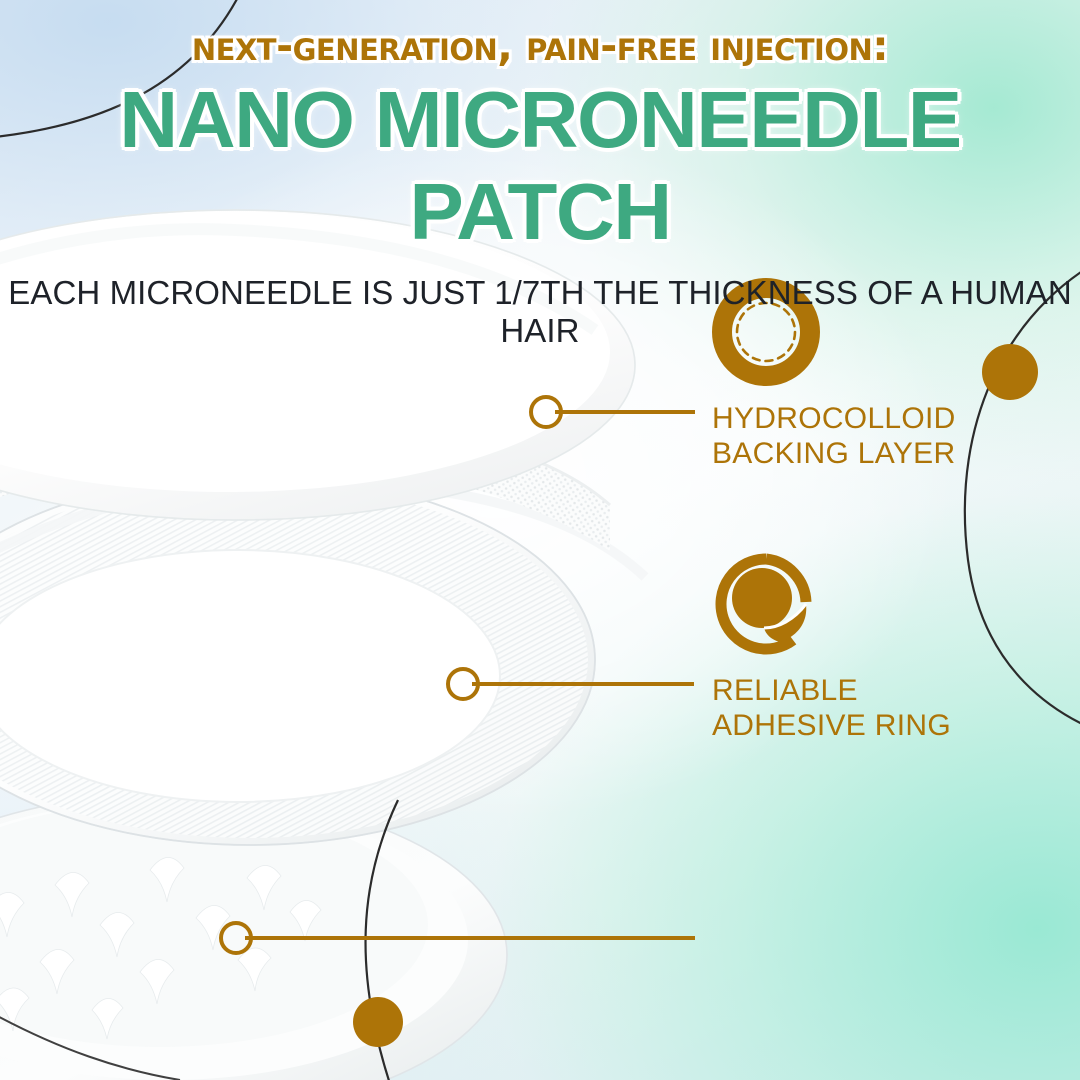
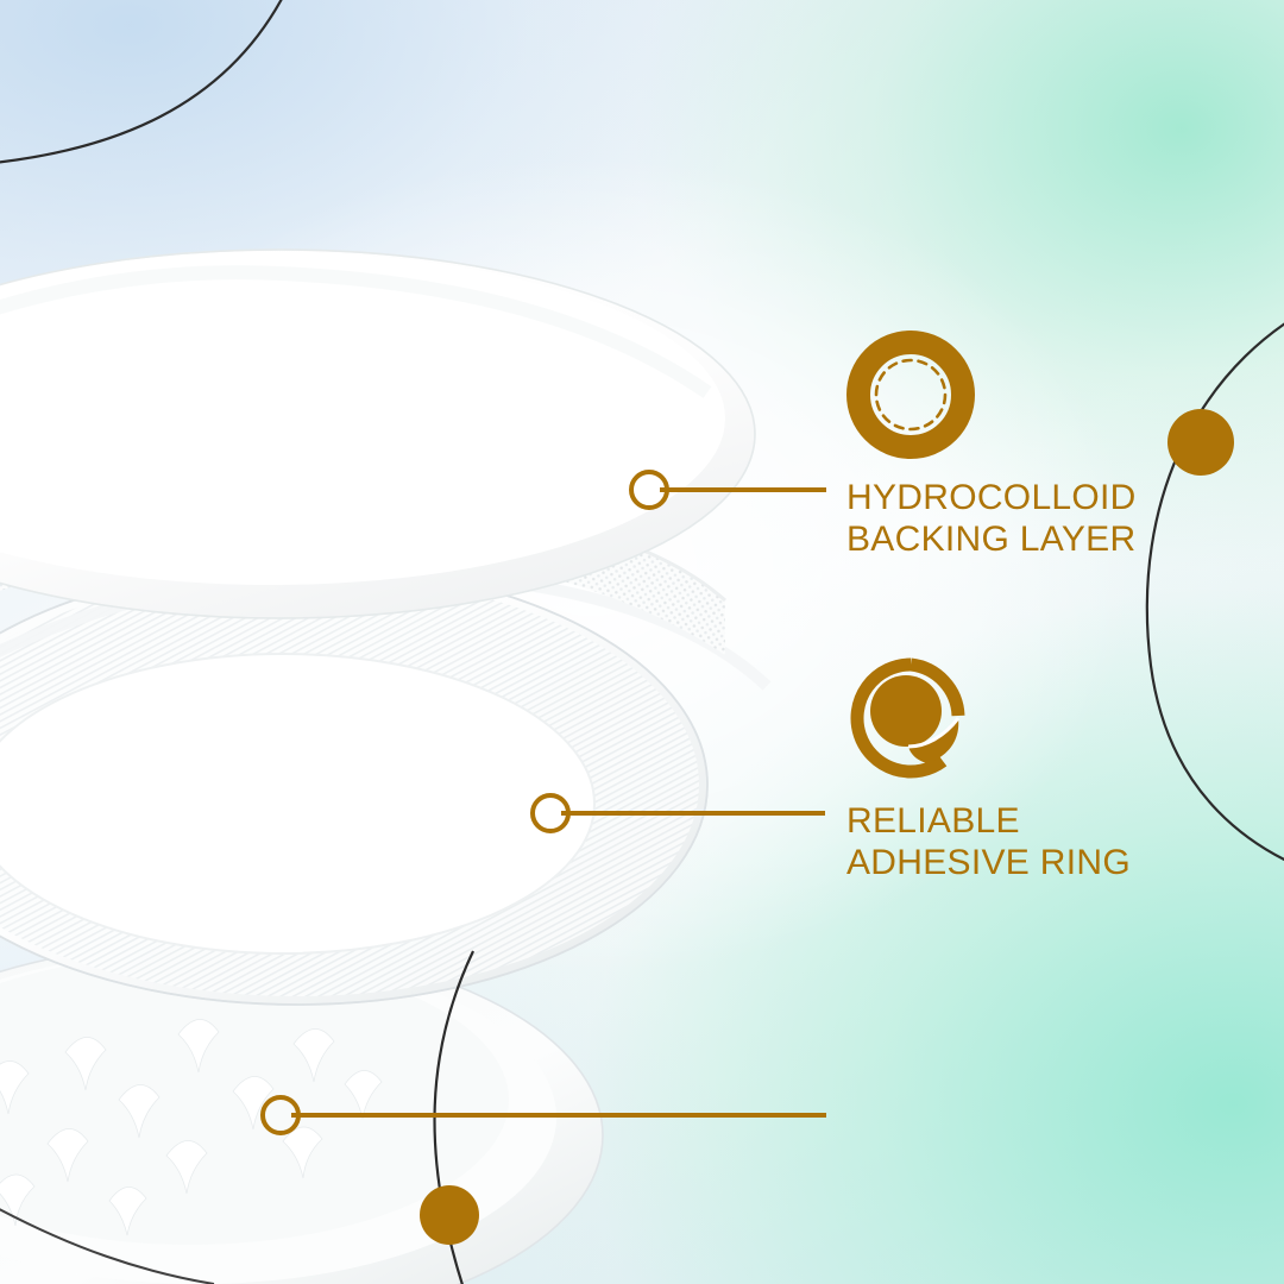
  HYDROCOLLOID
  BACKING LAYER
  RELIABLE
  ADHESIVE RING
- next-generation, pain-free injection:
- NANO MICRONEEDLE PATCH
- EACH MICRONEEDLE IS JUST 1/7TH THE THICKNESS OF A HUMAN HAIR
